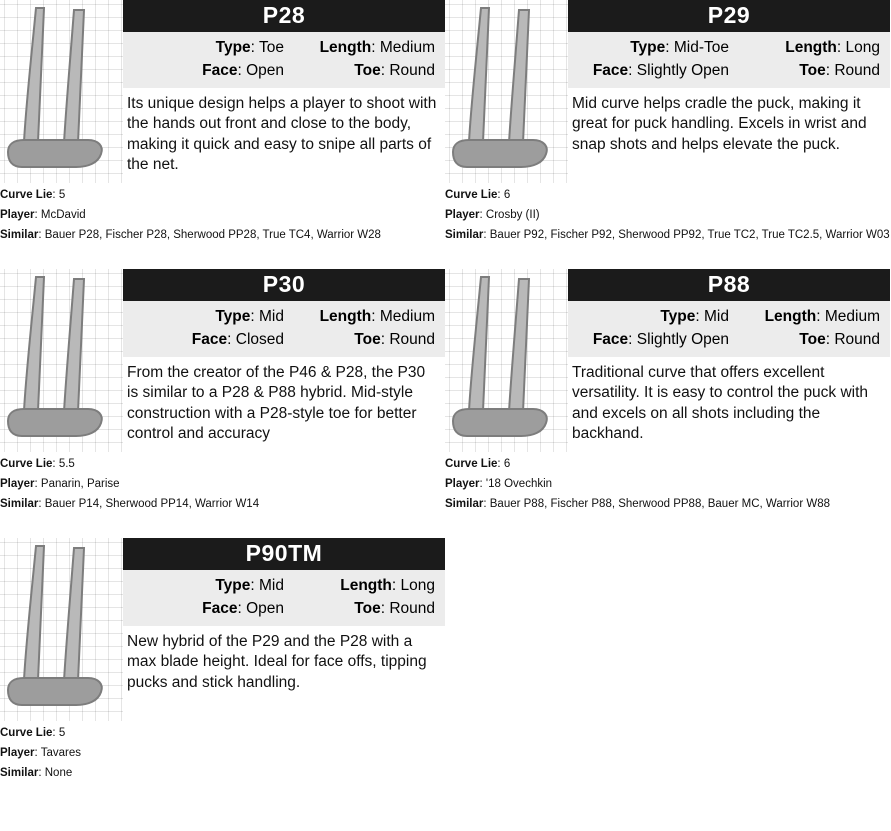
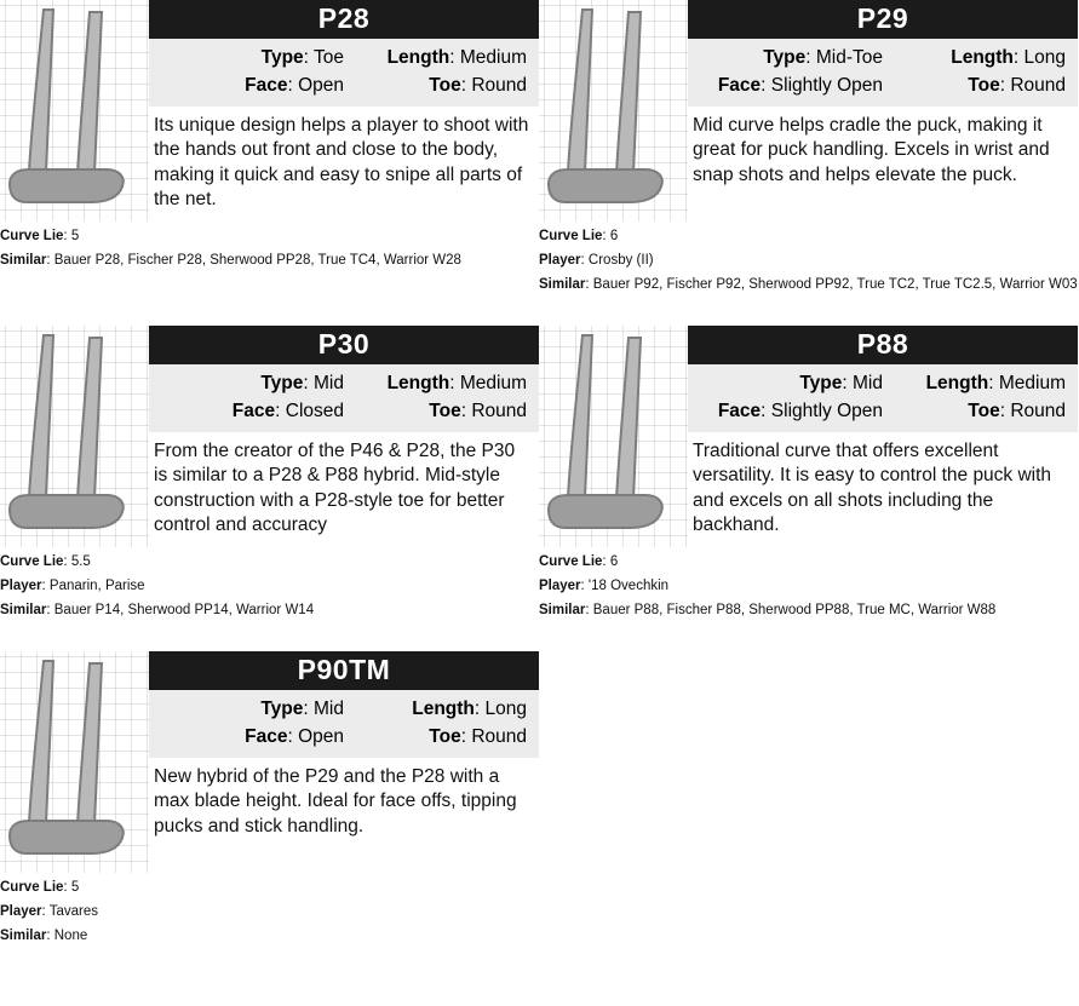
  P28
  Type: Toe
  Length: Medium
  Face: Open
  Toe: Round
  Its unique design helps a player to shoot with the hands out front and close to the body, making it quick and easy to snipe all parts of the net.
  Curve Lie: 5
- Player: McDavid
  Similar: Bauer P28, Fischer P28, Sherwood PP28, True TC4, Warrior W28
  P29
  Type: Mid-Toe
  Length: Long
  Face: Slightly Open
  Toe: Round
  Mid curve helps cradle the puck, making it great for puck handling. Excels in wrist and snap shots and helps elevate the puck.
  Curve Lie: 6
  Player: Crosby (II)
  Similar: Bauer P92, Fischer P92, Sherwood PP92, True TC2, True TC2.5, Warrior W03
  P30
  Type: Mid
  Length: Medium
  Face: Closed
  Toe: Round
  From the creator of the P46 & P28, the P30 is similar to a P28 & P88 hybrid. Mid-style construction with a P28-style toe for better control and accuracy
  Curve Lie: 5.5
  Player: Panarin, Parise
  Similar: Bauer P14, Sherwood PP14, Warrior W14
  P88
  Type: Mid
  Length: Medium
  Face: Slightly Open
  Toe: Round
  Traditional curve that offers excellent versatility. It is easy to control the puck with and excels on all shots including the backhand.
  Curve Lie: 6
  Player: '18 Ovechkin
- Similar: Bauer P88, Fischer P88, Sherwood PP88, Bauer MC, Warrior W88
+ Similar: Bauer P88, Fischer P88, Sherwood PP88, True MC, Warrior W88
  P90TM
  Type: Mid
  Length: Long
  Face: Open
  Toe: Round
  New hybrid of the P29 and the P28 with a max blade height. Ideal for face offs, tipping pucks and stick handling.
  Curve Lie: 5
  Player: Tavares
  Similar: None
